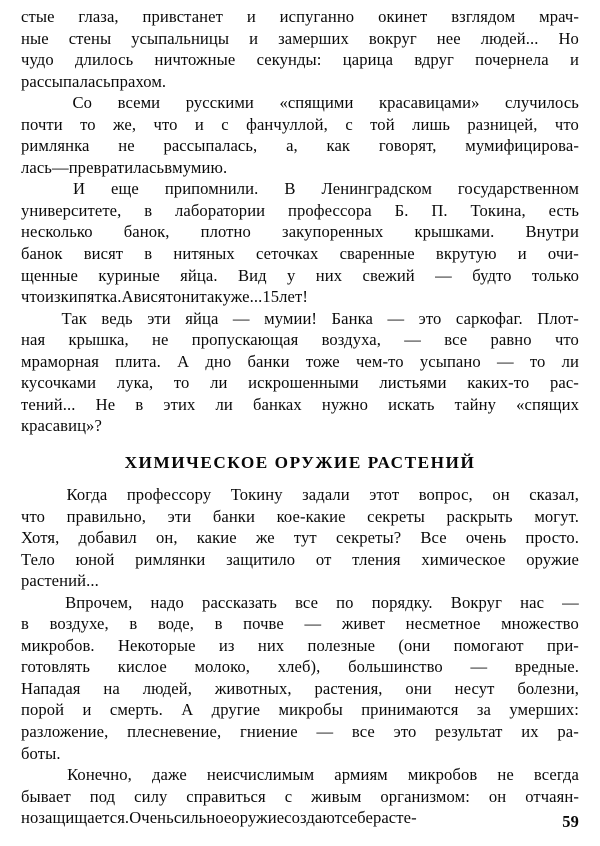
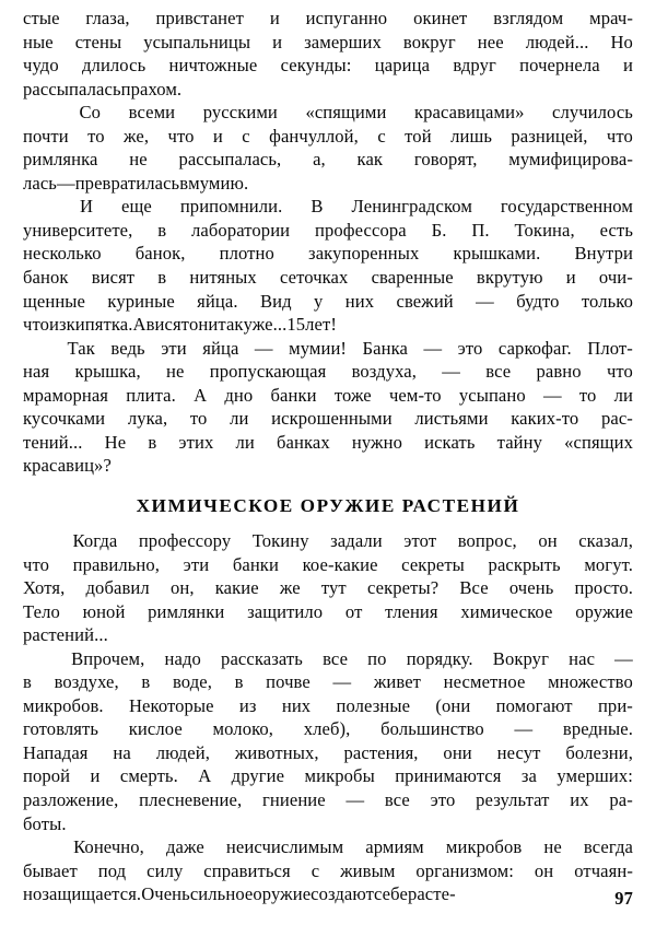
  стые
  глаза,
  привстанет
  и
  испуганно
  окинет
  взглядом
  мрач-
  ные
  стены
  усыпальницы
  и
  замерших
  вокруг
  нее
  людей...
  Но
  чудо
  длилось
  ничтожные
  секунды:
  царица
  вдруг
  почернела
  и
  рассыпалась
  прахом.
  Со
  всеми
  русскими
  «спящими
  красавицами»
  случилось
  почти
  то
  же,
  что
  и
  с
  фанчуллой,
  с
  той
  лишь
  разницей,
  что
  римлянка
  не
  рассыпалась,
  а,
  как
  говорят,
  мумифицирова-
  лась
  —
  превратилась
  в
  мумию.
  И
  еще
  припомнили.
  В
  Ленинградском
  государственном
  университете,
  в
  лаборатории
  профессора
  Б.
  П.
  Токина,
  есть
  несколько
  банок,
  плотно
  закупоренных
  крышками.
  Внутри
  банок
  висят
  в
  нитяных
  сеточках
  сваренные
  вкрутую
  и
  очи-
  щенные
  куриные
  яйца.
  Вид
  у
  них
  свежий
  —
  будто
  только
  что
  из
  кипятка.
  А
  висят
  они
  так
  уже...
  15
  лет!
  Так
  ведь
  эти
  яйца
  —
  мумии!
  Банка
  —
  это
  саркофаг.
  Плот-
  ная
  крышка,
  не
  пропускающая
  воздуха,
  —
  все
  равно
  что
  мраморная
  плита.
  А
  дно
  банки
  тоже
  чем-то
  усыпано
  —
  то
  ли
  кусочками
  лука,
  то
  ли
  искрошенными
  листьями
  каких-то
  рас-
  тений...
  Не
  в
  этих
  ли
  банках
  нужно
  искать
  тайну
  «спящих
  красавиц»?
  ХИМИЧЕСКОЕ ОРУЖИЕ РАСТЕНИЙ
  Когда
  профессору
  Токину
  задали
  этот
  вопрос,
  он
  сказал,
  что
  правильно,
  эти
  банки
  кое-какие
  секреты
  раскрыть
  могут.
  Хотя,
  добавил
  он,
  какие
  же
  тут
  секреты?
  Все
  очень
  просто.
  Тело
  юной
  римлянки
  защитило
  от
  тления
  химическое
  оружие
  растений...
  Впрочем,
  надо
  рассказать
  все
  по
  порядку.
  Вокруг
  нас
  —
  в
  воздухе,
  в
  воде,
  в
  почве
  —
  живет
  несметное
  множество
  микробов.
  Некоторые
  из
  них
  полезные
  (они
  помогают
  при-
  готовлять
  кислое
  молоко,
  хлеб),
  большинство
  —
  вредные.
  Нападая
  на
  людей,
  животных,
  растения,
  они
  несут
  болезни,
  порой
  и
  смерть.
  А
  другие
  микробы
  принимаются
  за
  умерших:
  разложение,
  плесневение,
  гниение
  —
  все
  это
  результат
  их
  ра-
  боты.
  Конечно,
  даже
  неисчислимым
  армиям
  микробов
  не
  всегда
  бывает
  под
  силу
  справиться
  с
  живым
  организмом:
  он
  отчаян-
  но
  защищается.
  Очень
  сильное
  оружие
  создают
  себе
  расте-
- 59
+ 97
